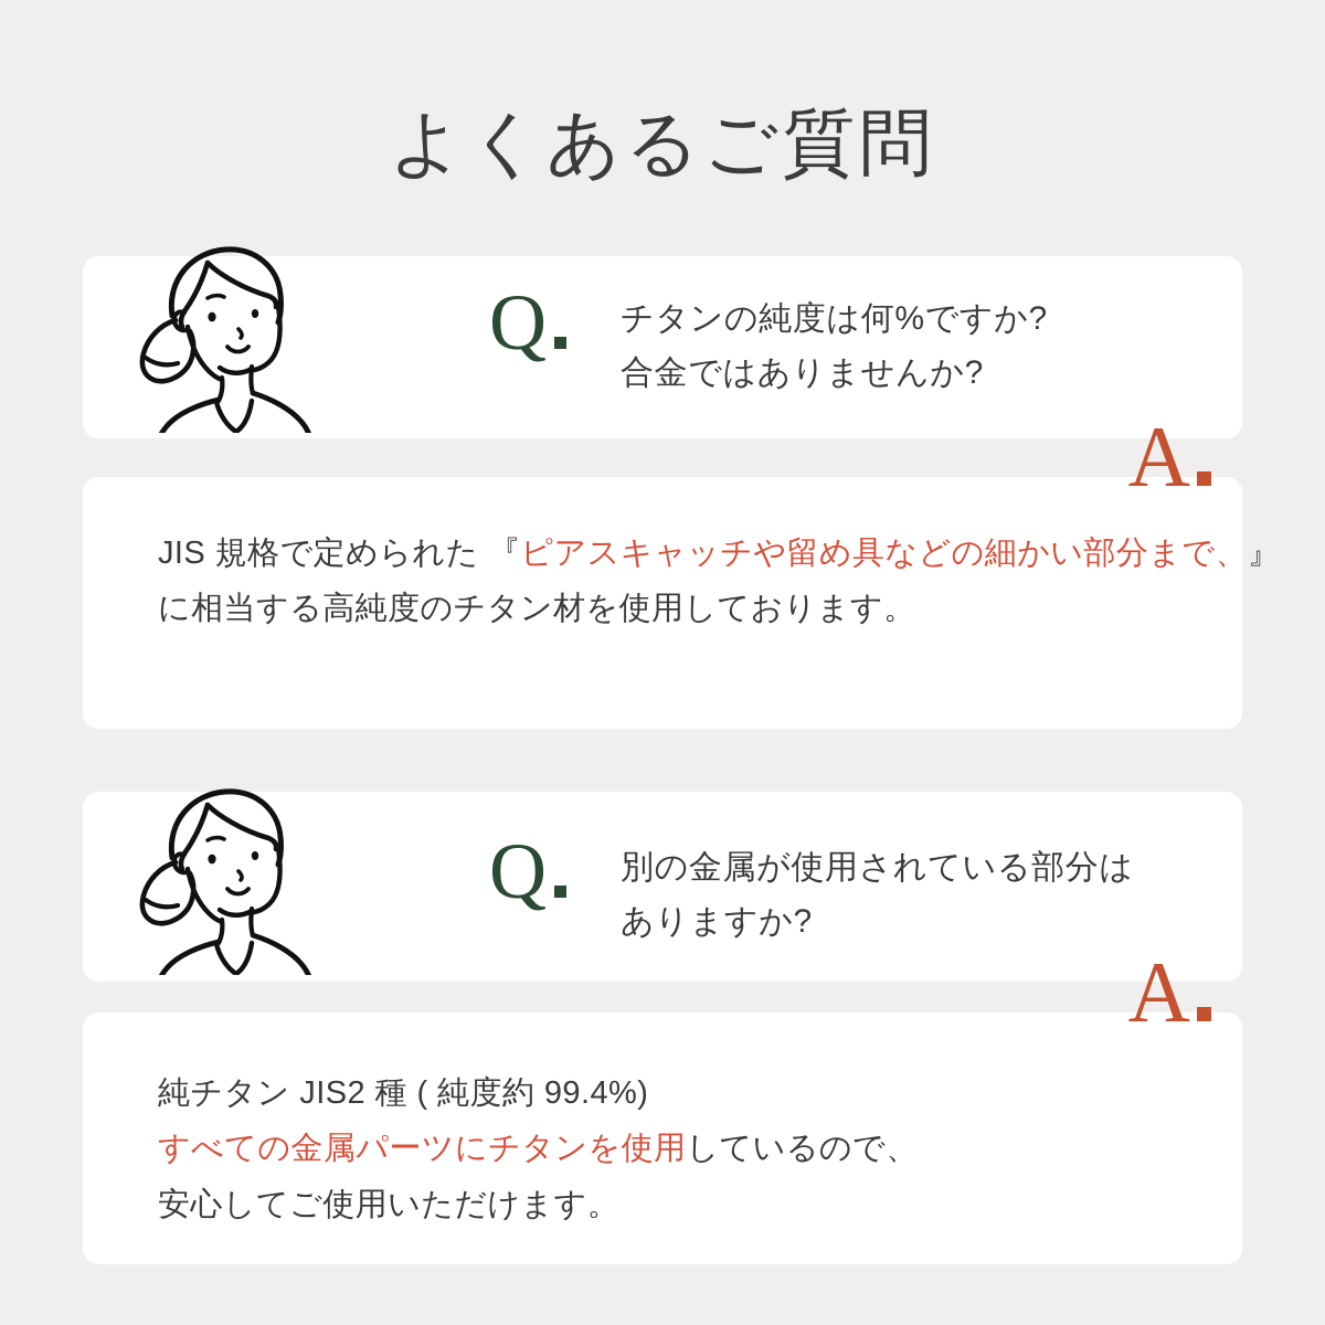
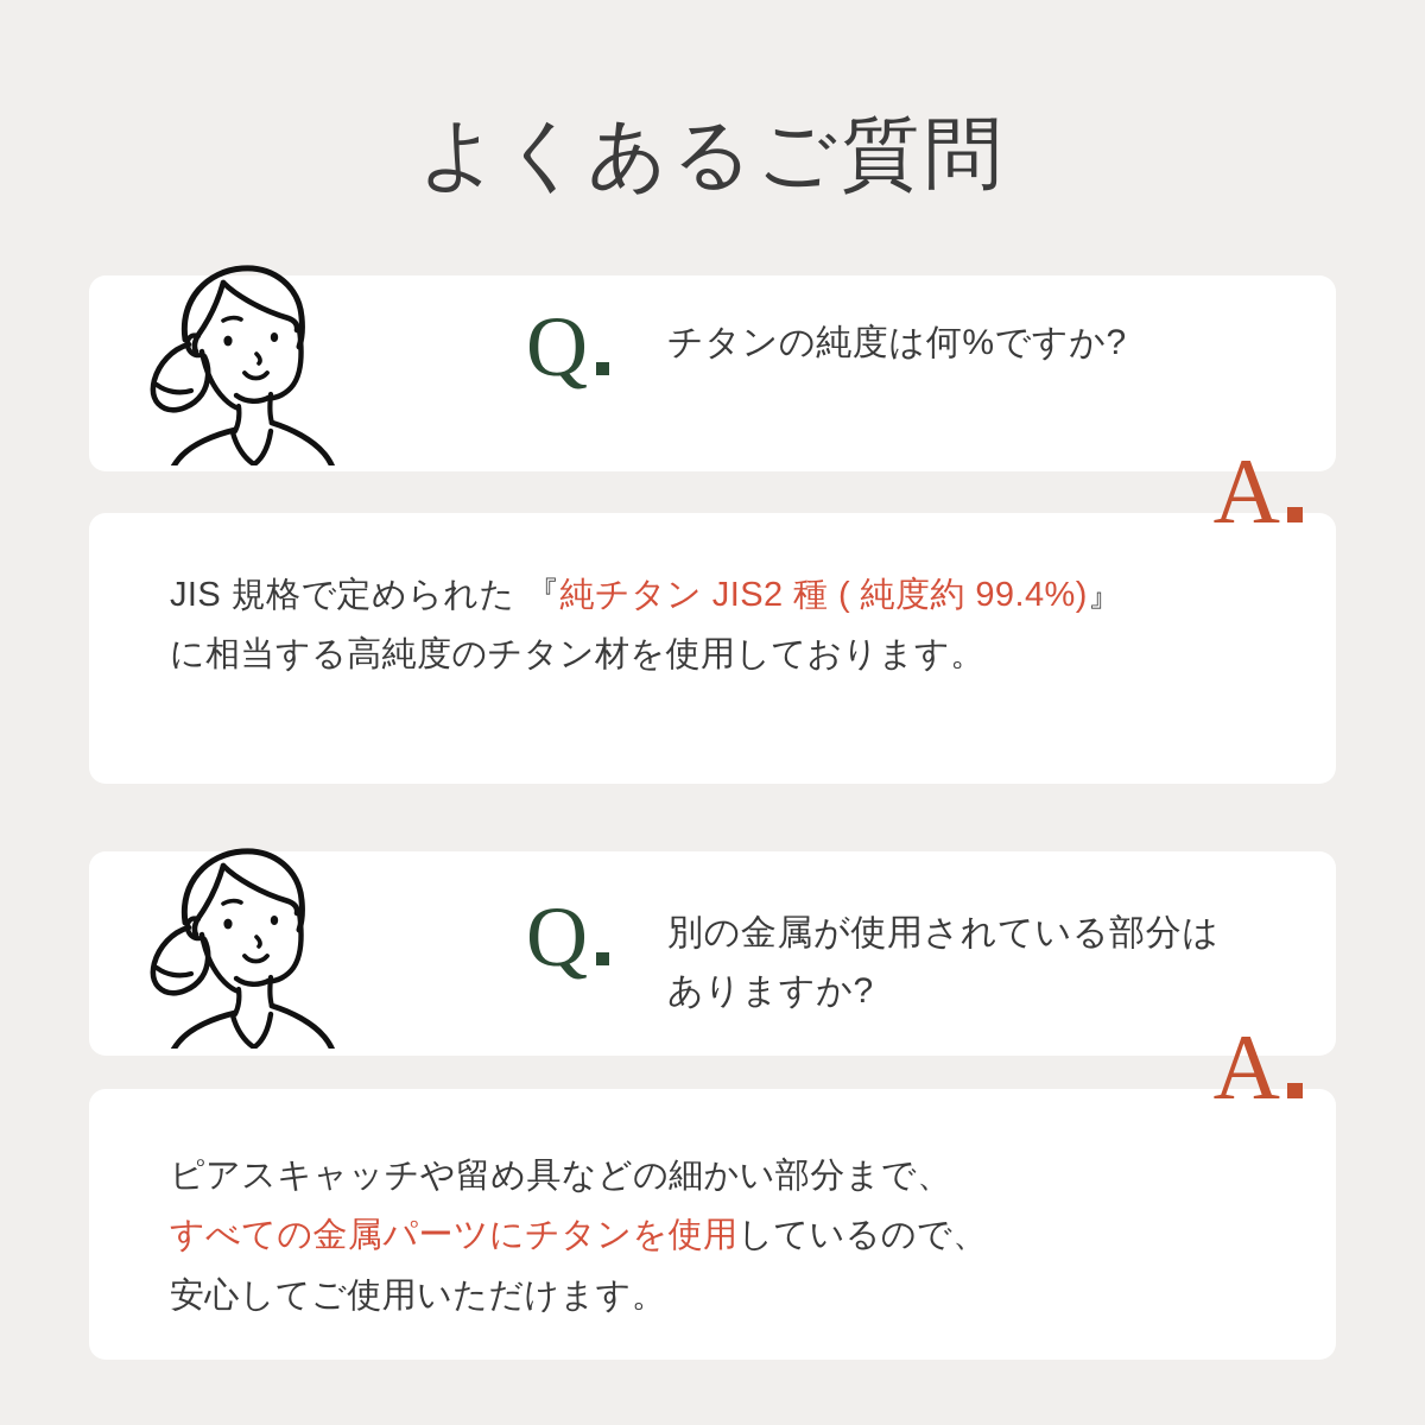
  よくあるご質問
  Q
  チタンの純度は何%ですか?
- 合金ではありませんか?
  A
- JIS 規格で定められた 『ピアスキャッチや留め具などの細かい部分まで、』
+ JIS 規格で定められた 『純チタン JIS2 種 ( 純度約 99.4%)』
  に相当する高純度のチタン材を使用しております。
  Q
  別の金属が使用されている部分は
  ありますか?
  A
- 純チタン JIS2 種 ( 純度約 99.4%)
+ ピアスキャッチや留め具などの細かい部分まで、
  すべての金属パーツにチタンを使用しているので、
  安心してご使用いただけます。
